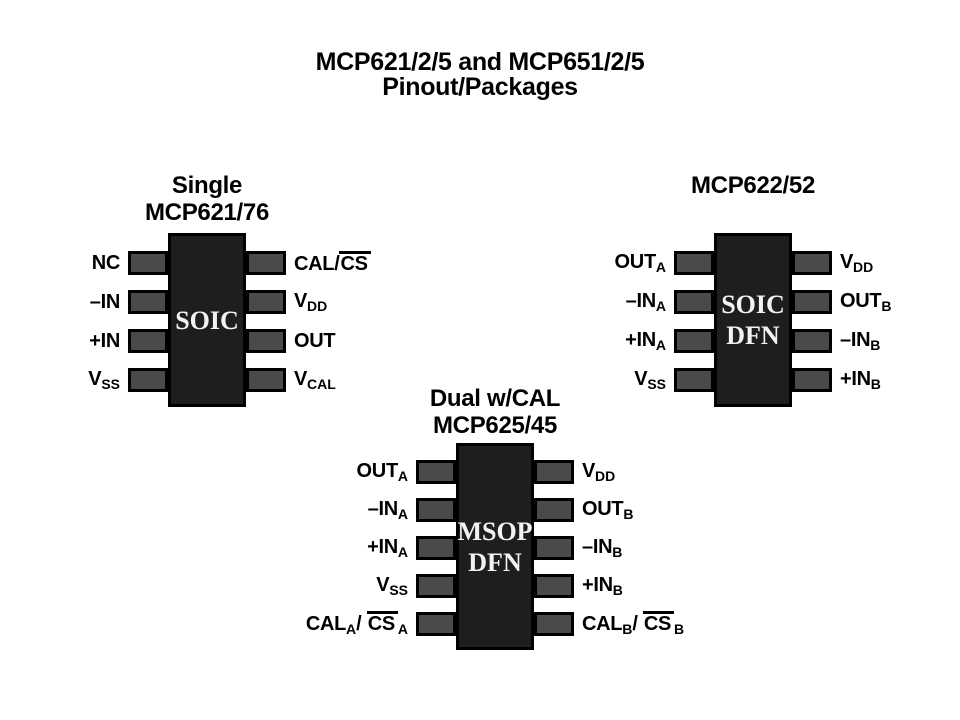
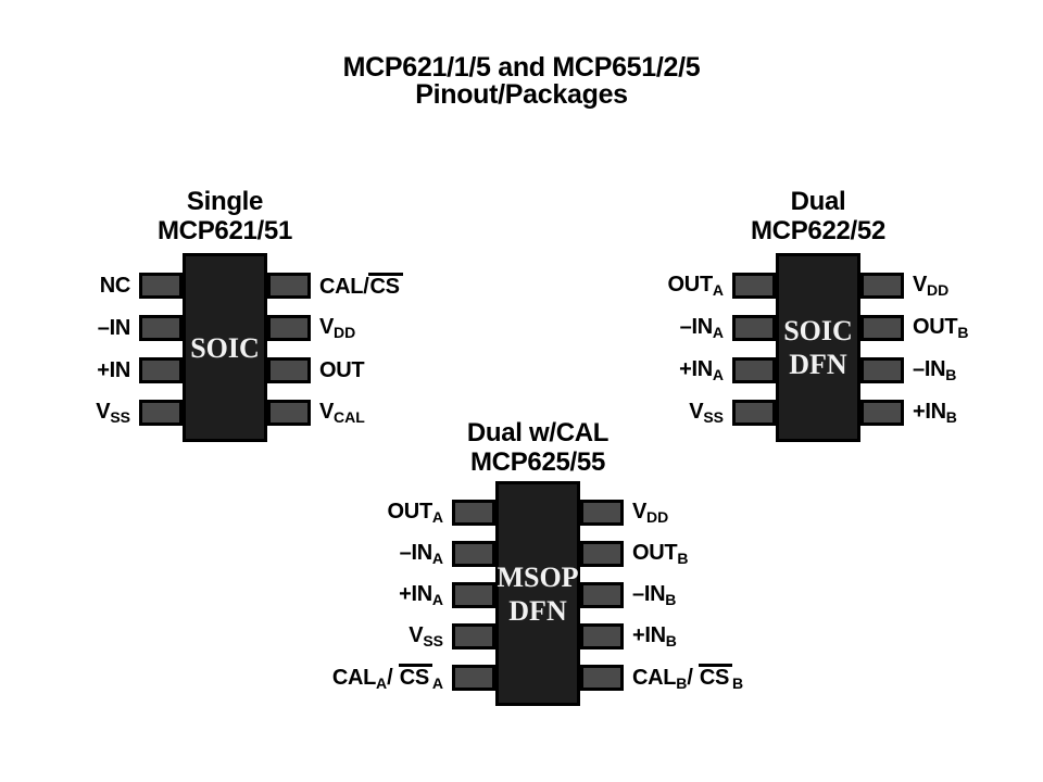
- MCP621/2/5 and MCP651/2/5
+ MCP621/1/5 and MCP651/2/5
  Pinout/Packages
  Single
- MCP621/76
+ MCP621/51
  SOIC
  NC
  CAL/CS
  –IN
  VDD
  +IN
  OUT
  VSS
  VCAL
+ Dual
  MCP622/52
  SOIC
  DFN
  OUTA
  VDD
  –INA
  OUTB
  +INA
  –INB
  VSS
  +INB
  Dual w/CAL
- MCP625/45
+ MCP625/55
  MSOP
  DFN
  OUTA
  VDD
  –INA
  OUTB
  +INA
  –INB
  VSS
  +INB
  CALA/ CS A
  CALB/ CS B
